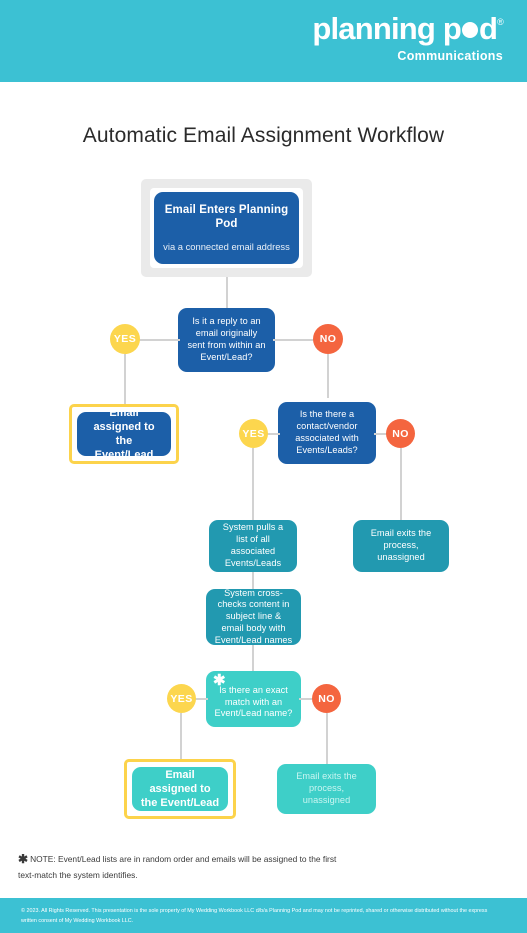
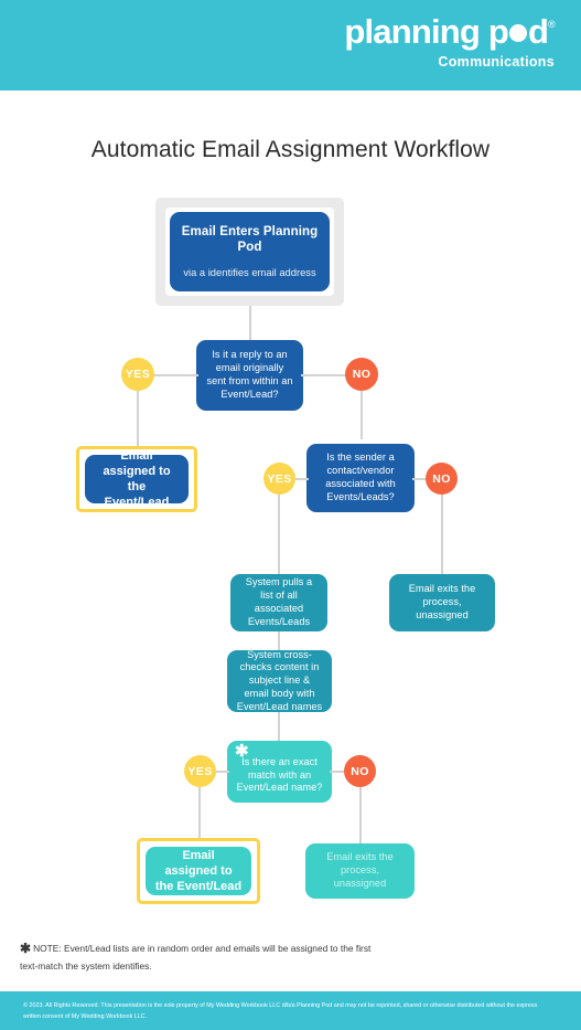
  planning p d®
  Communications
  Automatic Email Assignment Workflow
  Email Enters Planning Pod
- via a connected email address
+ via a identifies email address
  Is it a reply to an email originally sent from within an Event/Lead?
  YES
  NO
  Email assigned to the Event/Lead
- Is the there a contact/vendor associated with Events/Leads?
+ Is the sender a contact/vendor associated with Events/Leads?
  YES
  NO
  System pulls a list of all associated Events/Leads
  Email exits the process, unassigned
  System cross-checks content in subject line & email body with Event/Lead names
  ✱
  Is there an exact match with an Event/Lead name?
  YES
  NO
  Email assigned to the Event/Lead
  Email exits the process, unassigned
  ✱ NOTE: Event/Lead lists are in random order and emails will be assigned to the first text-match the system identifies.
